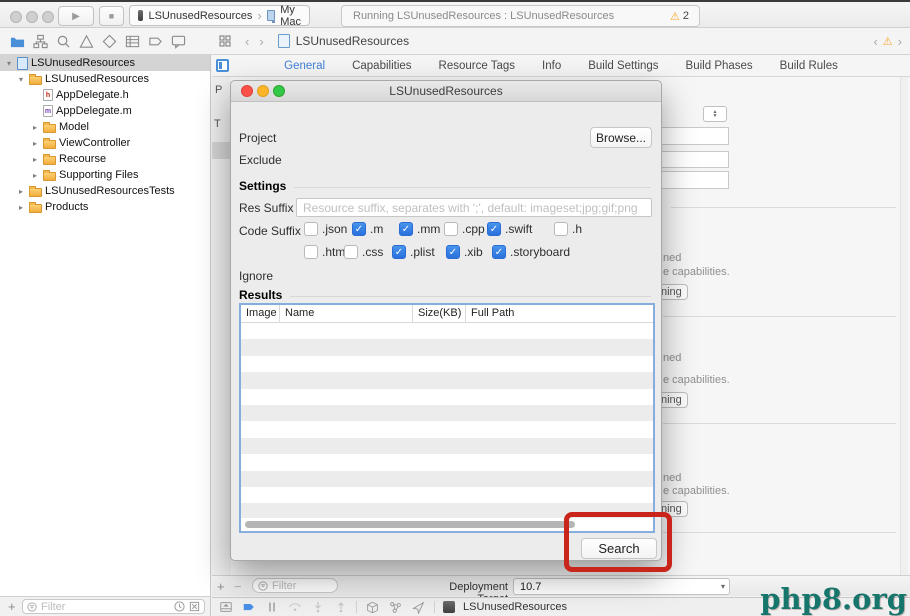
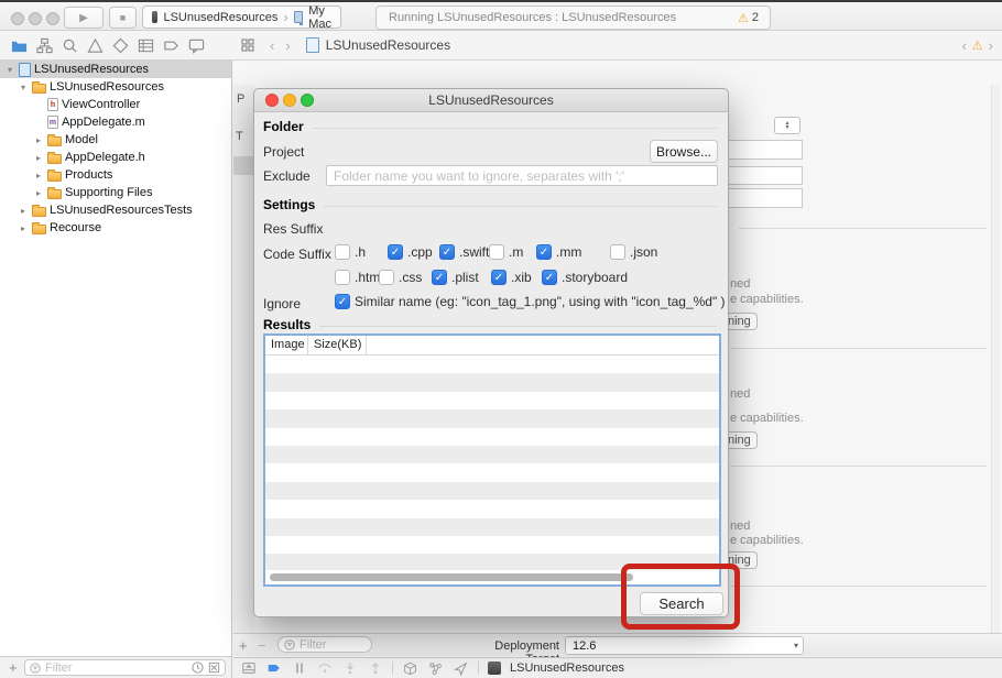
  ▶
  ■
  LSUnusedResources
  ›
  My Mac
  Running LSUnusedResources : LSUnusedResources
  ⚠
  2
  ‹
  ›
  LSUnusedResources
  ‹
  ⚠
  ›
  ▾
  LSUnusedResources
  ▾
  LSUnusedResources
- AppDelegate.h
+ ViewController
  AppDelegate.m
  ▸
  Model
  ▸
- ViewController
+ AppDelegate.h
  ▸
- Recourse
+ Products
  ▸
  Supporting Files
  ▸
  LSUnusedResourcesTests
  ▸
- Products
+ Recourse
  +
  Filter
- General
- Capabilities
- Resource Tags
- Info
- Build Settings
- Build Phases
- Build Rules
  P
  T
  ned
  e capabilities.
  ning
  ned
  e capabilities.
  ning
  ned
  e capabilities.
  ning
  +
  −
  Filter
- 10.7
+ 12.6
  ▾
  LSUnusedResources
  LSUnusedResources
+ Folder
  Project
  Browse...
  Exclude
+ Folder name you want to ignore, separates with ';'
  Settings
  Res Suffix
- Resource suffix, separates with ';', default: imageset;jpg;gif;png
  Code Suffix
- .json
+ .h
- .m
+ .cpp
- .mm
+ .swift
- .cpp
+ .m
- .swift
+ .mm
- .h
+ .json
  .htm
  .css
  .plist
  .xib
  .storyboard
  Ignore
+ Similar name (eg: "icon_tag_1.png", using with "icon_tag_%d" )
  Results
  Image
- Name
  Size(KB)
- Full Path
  Search
- php8.org
